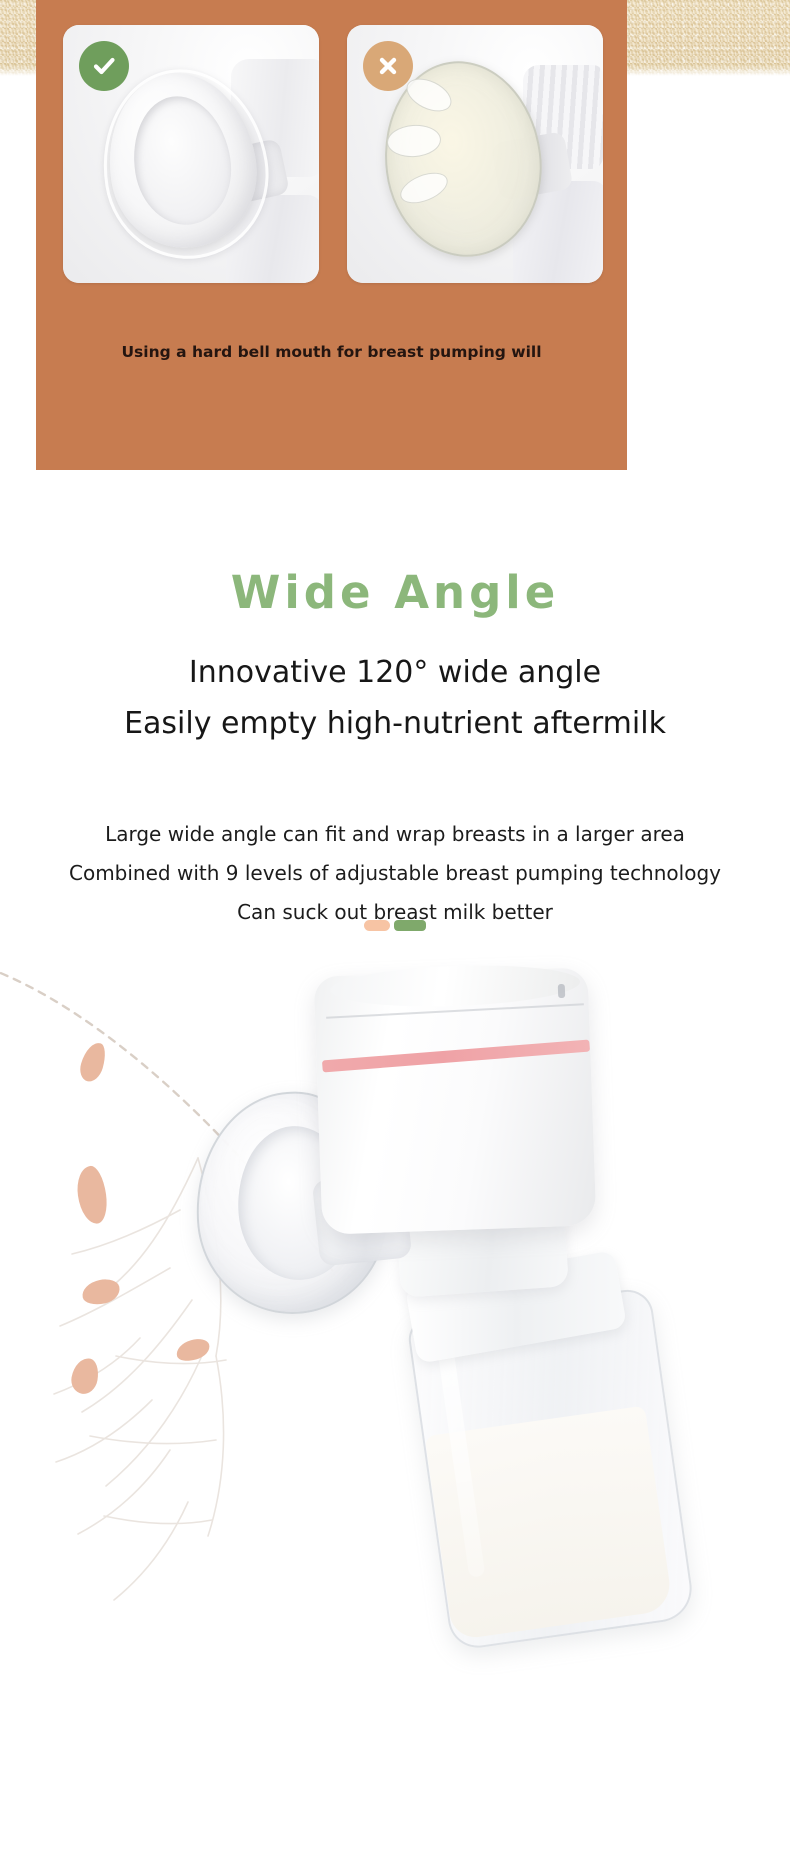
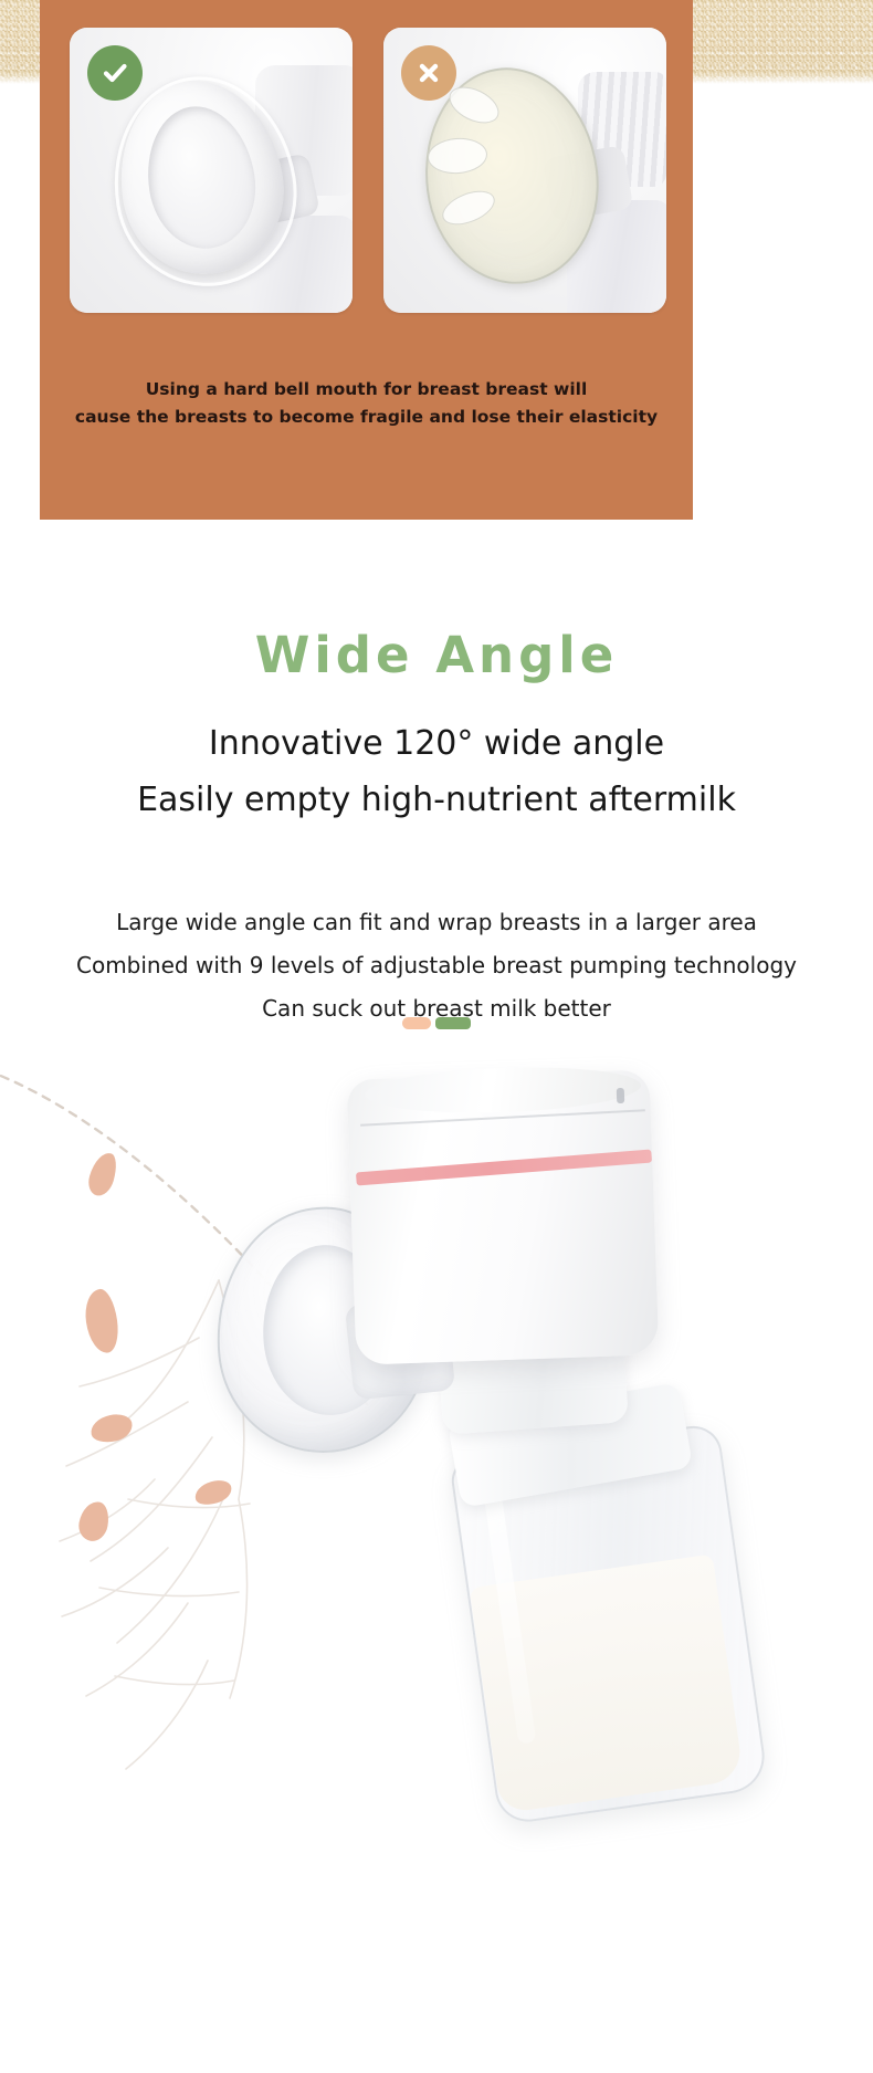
- Using a hard bell mouth for breast pumping will
+ Using a hard bell mouth for breast breast will
+ cause the breasts to become fragile and lose their elasticity
  Wide Angle
  Innovative 120° wide angle
  Easily empty high-nutrient aftermilk
  Large wide angle can fit and wrap breasts in a larger area
  Combined with 9 levels of adjustable breast pumping technology
  Can suck out breast milk better
